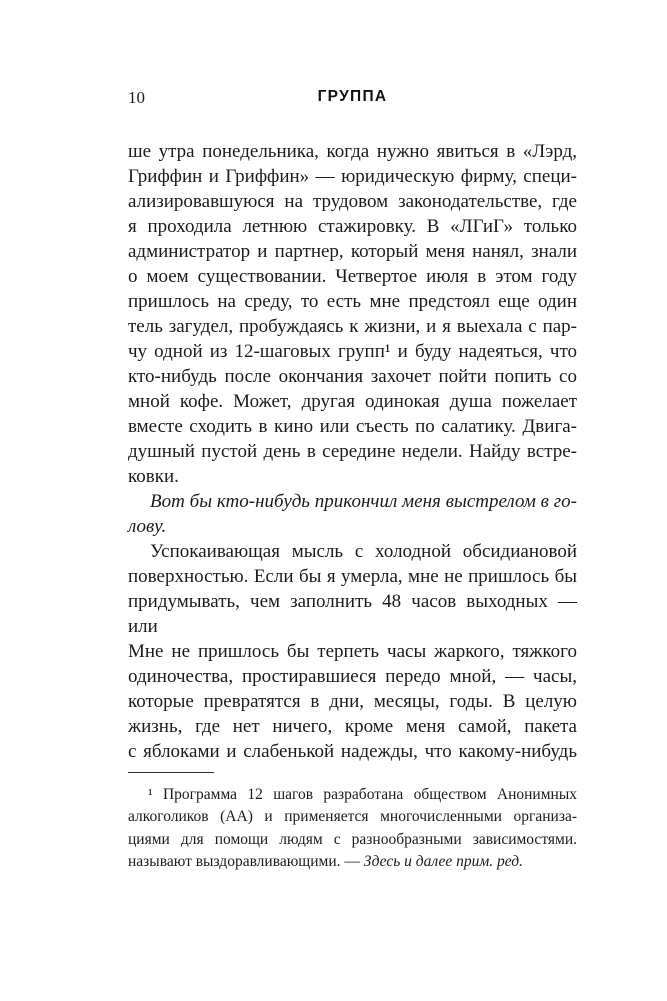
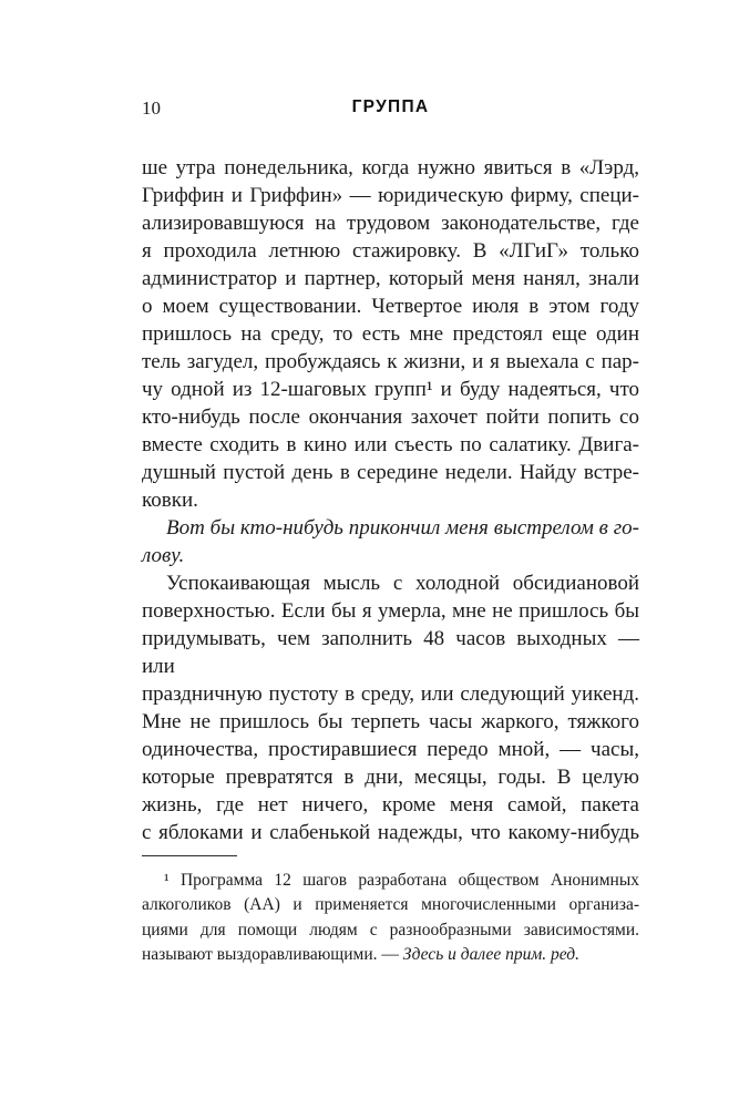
  10
  ГРУППА
  ше утра понедельника, когда нужно явиться в «Лэрд,
  Гриффин и Гриффин» — юридическую фирму, специ-
  ализировавшуюся на трудовом законодательстве, где
  я проходила летнюю стажировку. В «ЛГиГ» только
  администратор и партнер, который меня нанял, знали
  о моем существовании. Четвертое июля в этом году
  пришлось на среду, то есть мне предстоял еще один
  тель загудел, пробуждаясь к жизни, и я выехала с пар-
  чу одной из 12-шаговых групп¹ и буду надеяться, что
  кто-нибудь после окончания захочет пойти попить со
- мной кофе. Может, другая одинокая душа пожелает
  вместе сходить в кино или съесть по салатику. Двига-
  душный пустой день в середине недели. Найду встре-
  ковки.
  Вот бы кто-нибудь прикончил меня выстрелом в го-
  лову.
  Успокаивающая мысль с холодной обсидиановой
  поверхностью. Если бы я умерла, мне не пришлось бы
  придумывать, чем заполнить 48 часов выходных — или
+ праздничную пустоту в среду, или следующий уикенд.
  Мне не пришлось бы терпеть часы жаркого, тяжкого
  одиночества, простиравшиеся передо мной, — часы,
  которые превратятся в дни, месяцы, годы. В целую
  жизнь, где нет ничего, кроме меня самой, пакета
  с яблоками и слабенькой надежды, что какому-нибудь
  ¹ Программа 12 шагов разработана обществом Анонимных
  алкоголиков (АА) и применяется многочисленными организа-
  циями для помощи людям с разнообразными зависимостями.
  называют выздоравливающими. — Здесь и далее прим. ред.
